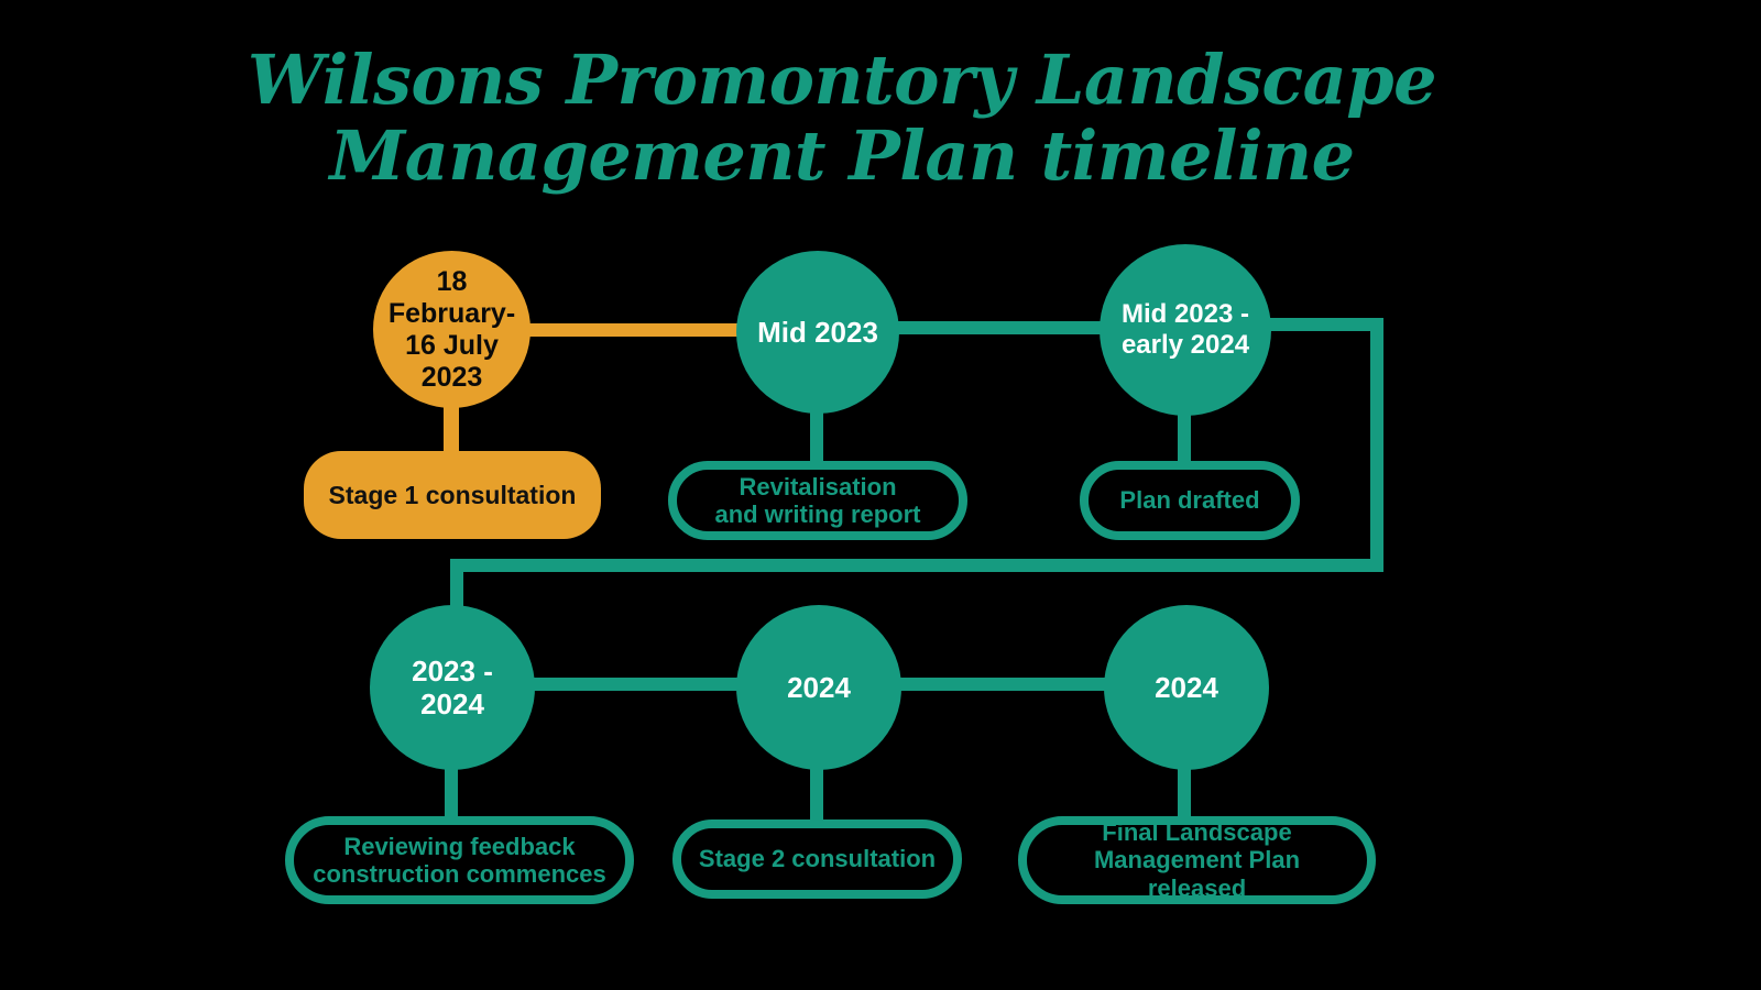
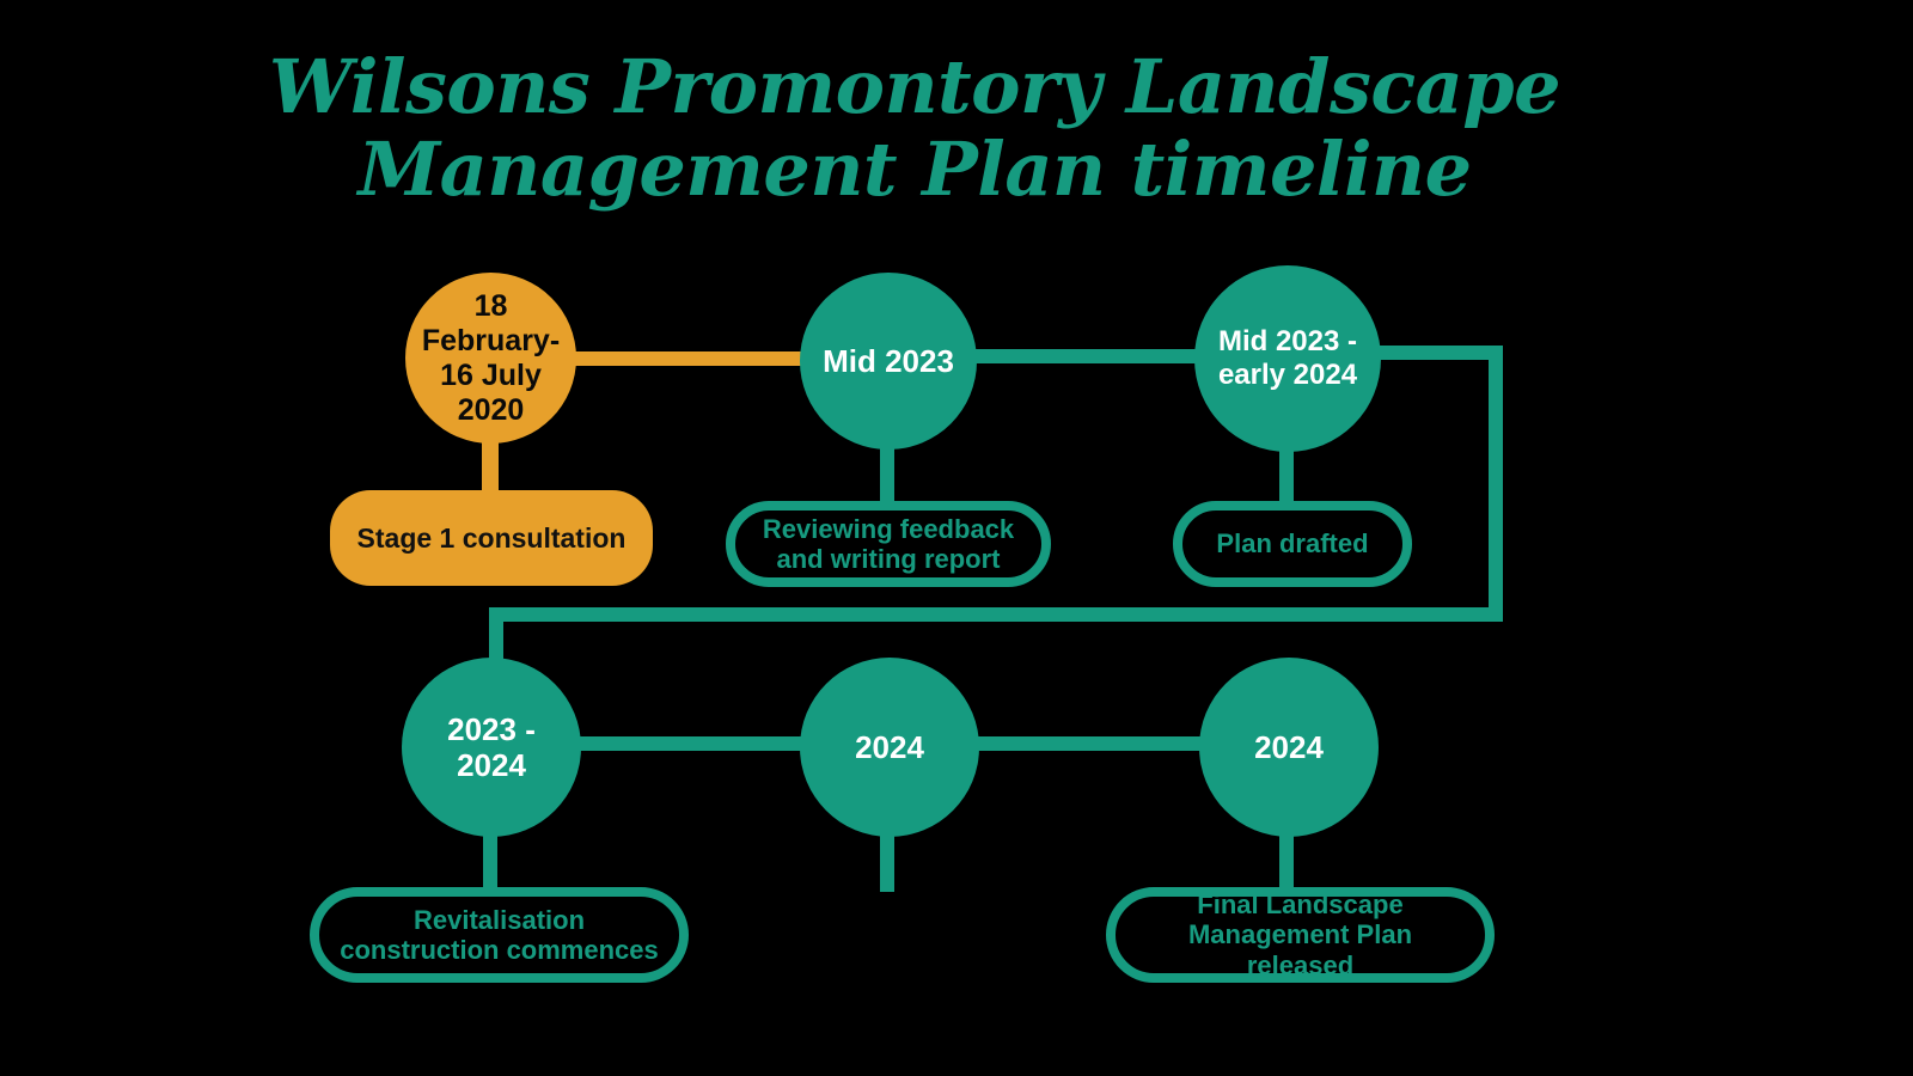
  Wilsons Promontory Landscape
  Management Plan timeline
  18 February-
  16 July
- 2023
+ 2020
  Mid 2023
  Mid 2023 -
  early 2024
  Stage 1 consultation
- Revitalisation
+ Reviewing feedback
  and writing report
  Plan drafted
  2023 -
  2024
  2024
  2024
- Reviewing feedback
+ Revitalisation
  construction commences
- Stage 2 consultation
  Final Landscape
  Management Plan released
